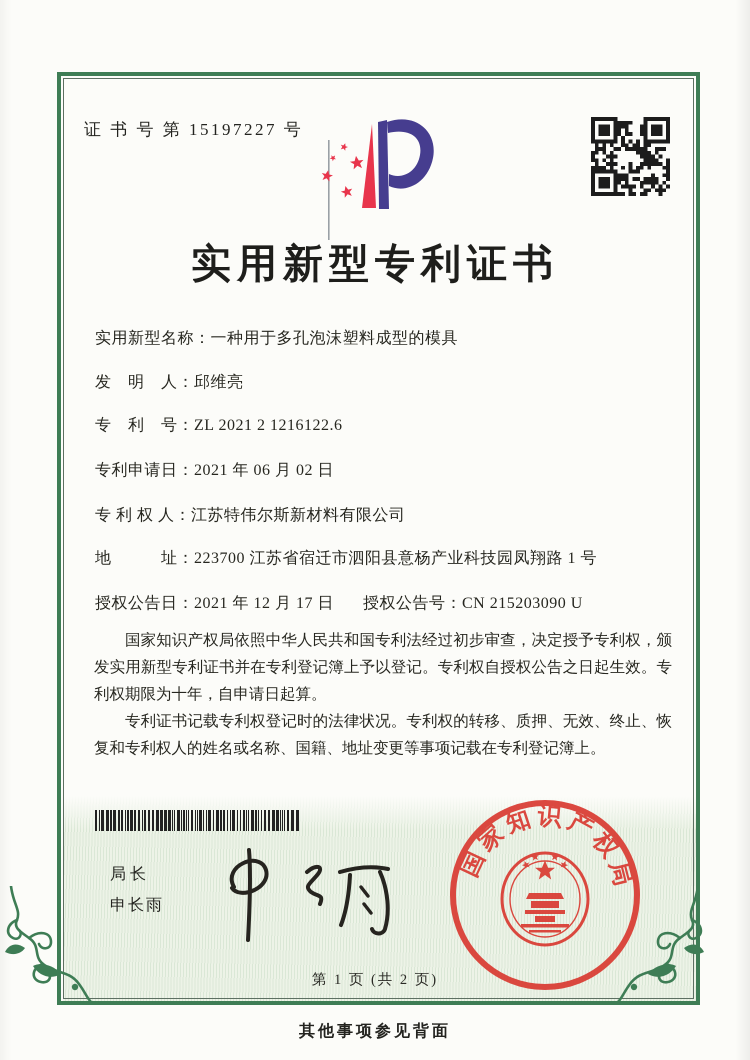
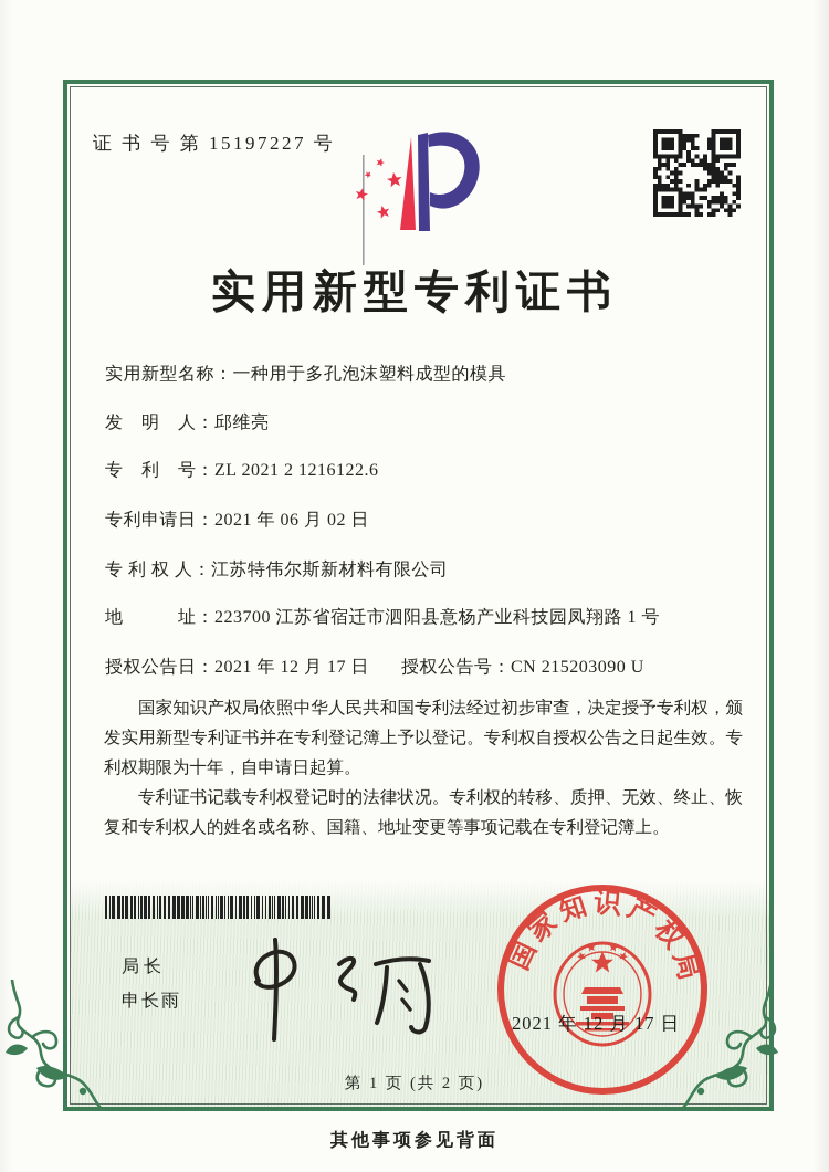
+ 2021 年 12 月 17 日
